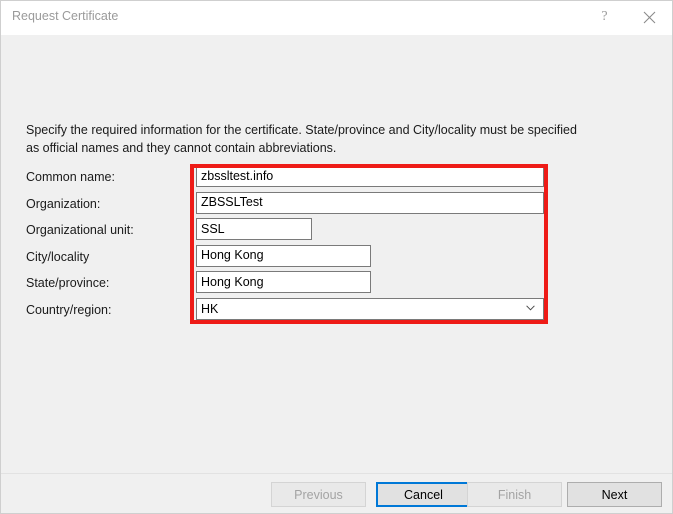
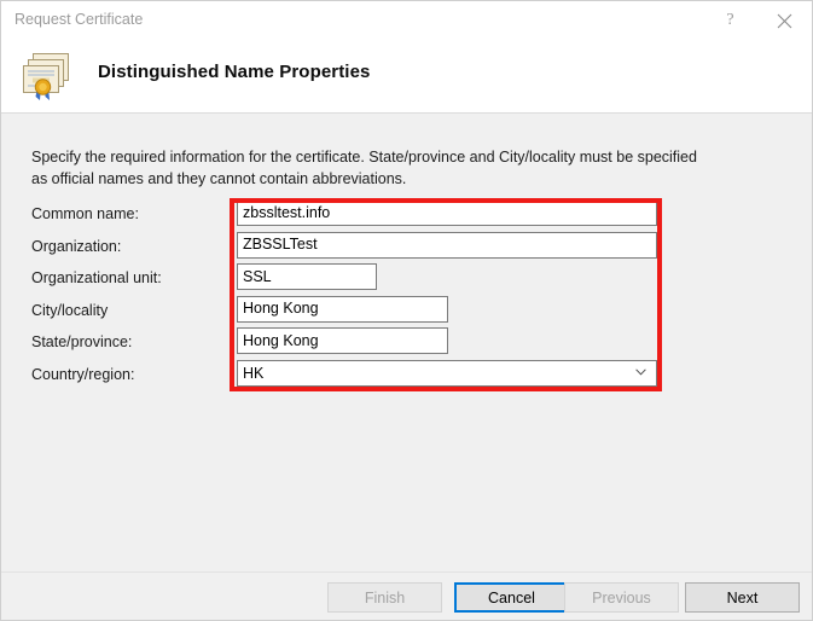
  Request Certificate
  ?
+ Distinguished Name Properties
  Specify the required information for the certificate. State/province and City/locality must be specified as official names and they cannot contain abbreviations.
  Common name:
  zbssltest.info
  Organization:
  ZBSSLTest
  Organizational unit:
  SSL
  City/locality
  Hong Kong
  State/province:
  Hong Kong
  Country/region:
  HK
- Previous
+ Finish
  Cancel
- Finish
+ Previous
  Next
